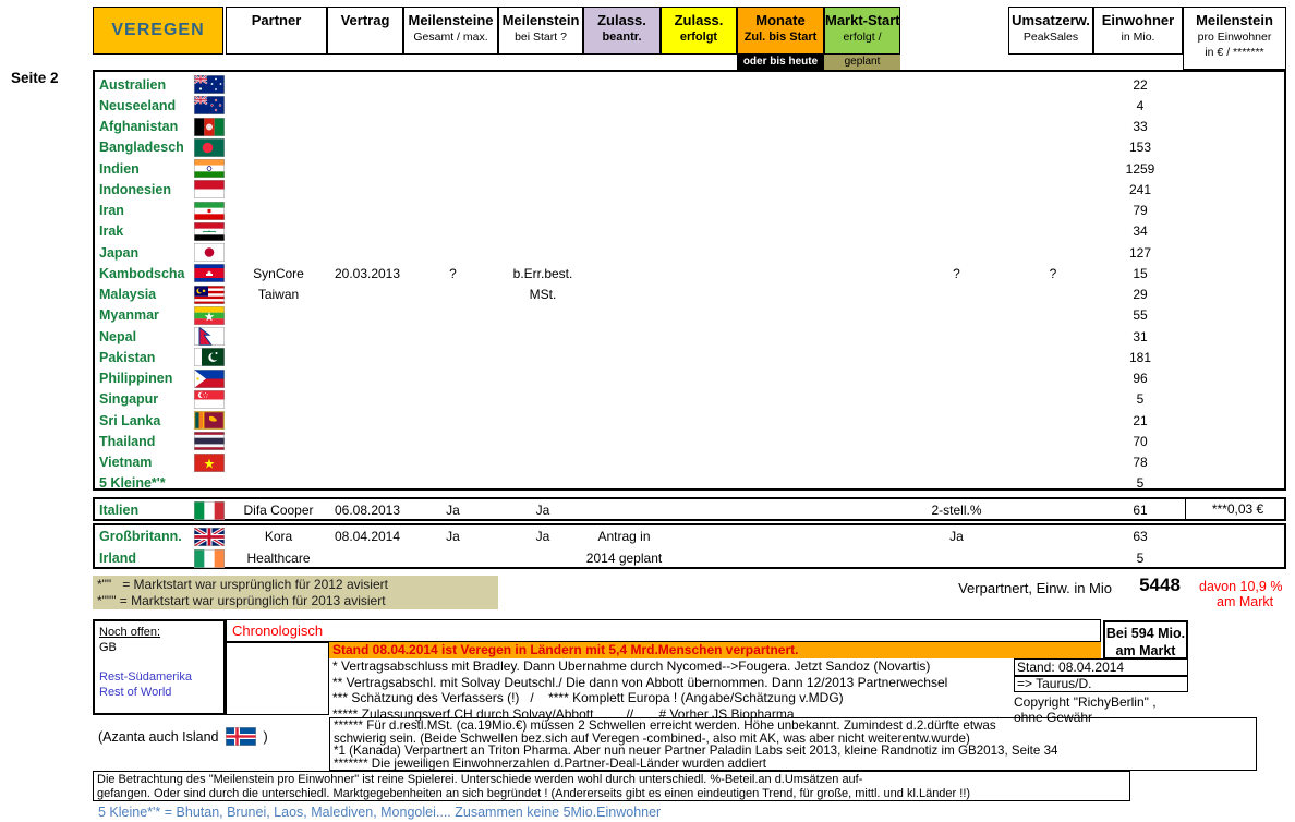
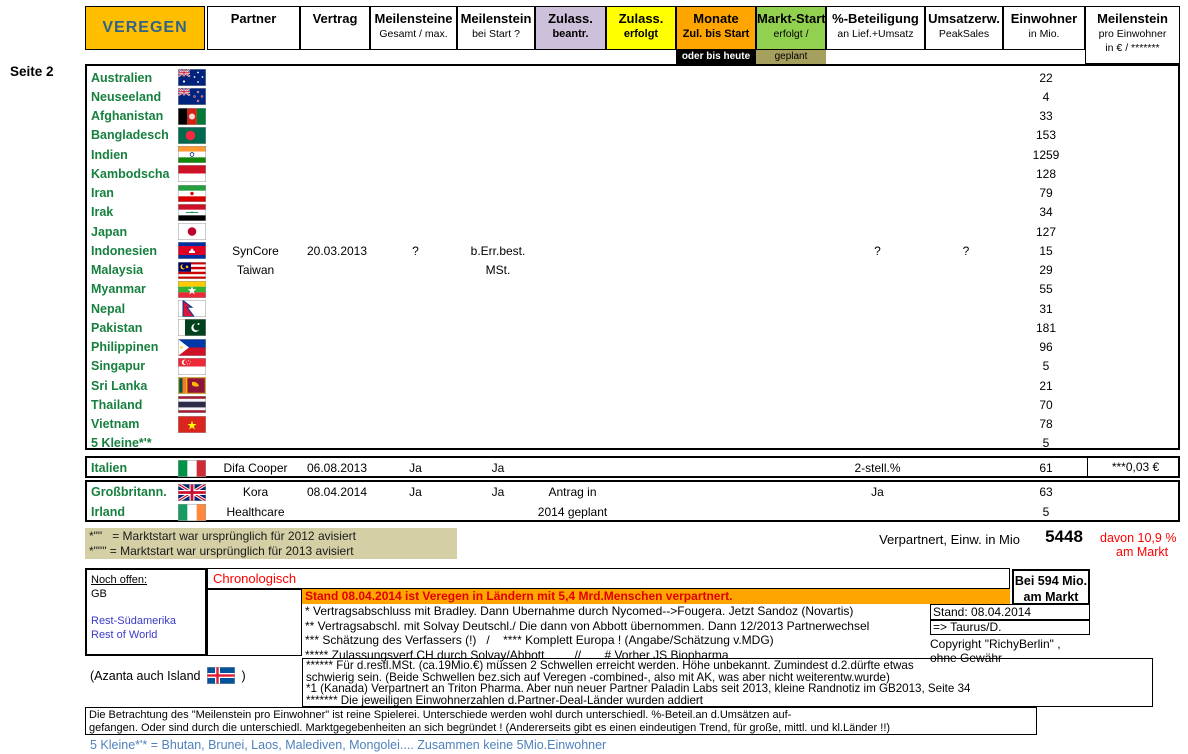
  Seite 2
  VEREGEN
  Partner
  Vertrag
  Meilensteine
  Gesamt / max.
  Meilenstein
  bei Start ?
  Zulass.
  beantr.
  Zulass.
  erfolgt
  Monate
  Zul. bis Start
  oder bis heute
  Markt-Start
  erfolgt /
  geplant
+ %-Beteiligung
+ an Lief.+Umsatz
  Umsatzerw.
  PeakSales
  Einwohner
  in Mio.
  Meilenstein
  pro Einwohner
  in € / *******
  Australien
  22
  Neuseeland
  4
  Afghanistan
  33
  Bangladesch
  153
  Indien
  1259
- Indonesien
+ Kambodscha
- 241
+ 128
  Iran
  79
  Irak
  34
  Japan
  127
- Kambodscha
+ Indonesien
  SynCore
  20.03.2013
  ?
  b.Err.best.
  ?
  ?
  15
  Malaysia
  Taiwan
  MSt.
  29
  Myanmar
  55
  Nepal
  31
  Pakistan
  181
  Philippinen
  96
  Singapur
  5
  Sri Lanka
  21
  Thailand
  70
  Vietnam
  78
  5 Kleine*'*
  5
  Italien
  Difa Cooper
  06.08.2013
  Ja
  Ja
  2-stell.%
  61
  ***0,03 €
  Großbritann.
  Kora
  08.04.2014
  Ja
  Ja
  Antrag in
  Ja
  63
  Irland
  Healthcare
  2014 geplant
  5
  *"" = Marktstart war ursprünglich für 2012 avisiert
  *""" = Marktstart war ursprünglich für 2013 avisiert
  Verpartnert, Einw. in Mio
  5448
  davon 10,9 %
  am Markt
  Noch offen:
  GB
  Rest-Südamerika
  Rest of World
  Chronologisch
  Stand 08.04.2014 ist Veregen in Ländern mit 5,4 Mrd.Menschen verpartnert.
  * Vertragsabschluss mit Bradley. Dann Ubernahme durch Nycomed-->Fougera. Jetzt Sandoz (Novartis)
  ** Vertragsabschl. mit Solvay Deutschl./ Die dann von Abbott übernommen. Dann 12/2013 Partnerwechsel
  *** Schätzung des Verfassers (!) / **** Komplett Europa ! (Angabe/Schätzung v.MDG)
  ***** Zulassungsverf.CH durch Solvay/Abbott // # Vorher JS Biopharma
  ****** Für d.restl.MSt. (ca.19Mio.€) müssen 2 Schwellen erreicht werden. Höhe unbekannt. Zumindest d.2.dürfte etwas
  schwierig sein. (Beide Schwellen bez.sich auf Veregen -combined-, also mit AK, was aber nicht weiterentw.wurde)
  *1 (Kanada) Verpartnert an Triton Pharma. Aber nun neuer Partner Paladin Labs seit 2013, kleine Randnotiz im GB2013, Seite 34
  ******* Die jeweiligen Einwohnerzahlen d.Partner-Deal-Länder wurden addiert
  Bei 594 Mio.
  am Markt
  Stand: 08.04.2014
  => Taurus/D.
  Copyright "RichyBerlin" ,
  ohne Gewähr
  (Azanta auch Island )
  Die Betrachtung des "Meilenstein pro Einwohner" ist reine Spielerei. Unterschiede werden wohl durch unterschiedl. %-Beteil.an d.Umsätzen auf-
  gefangen. Oder sind durch die unterschiedl. Marktgegebenheiten an sich begründet ! (Andererseits gibt es einen eindeutigen Trend, für große, mittl. und kl.Länder !!)
  5 Kleine*'* = Bhutan, Brunei, Laos, Malediven, Mongolei.... Zusammen keine 5Mio.Einwohner
